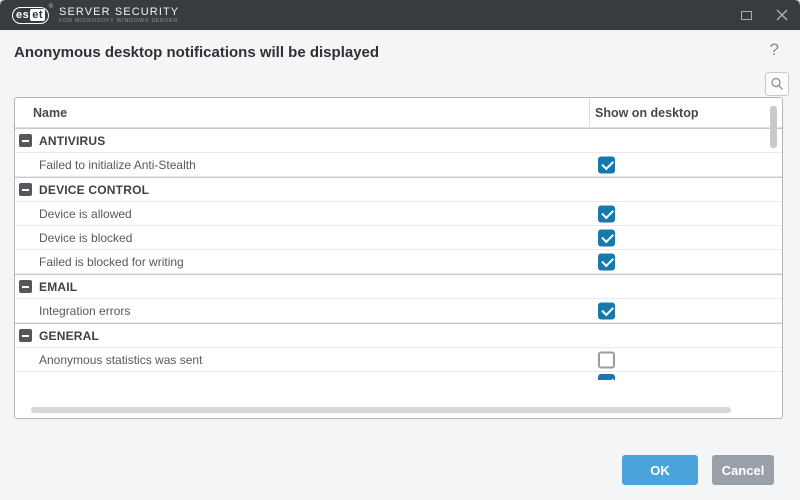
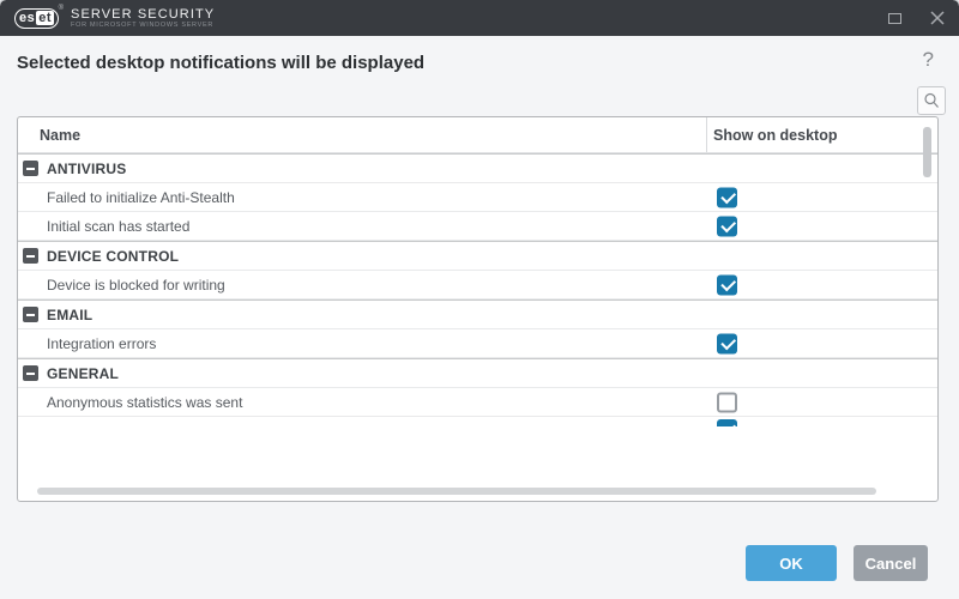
  es
  et
  SERVER SECURITY
- Anonymous desktop notifications will be displayed
+ Selected desktop notifications will be displayed
  ?
  Name
  Show on desktop
  ANTIVIRUS
  Failed to initialize Anti-Stealth
+ Initial scan has started
  DEVICE CONTROL
- Device is allowed
- Device is blocked
- Failed is blocked for writing
+ Device is blocked for writing
  EMAIL
  Integration errors
  GENERAL
  Anonymous statistics was sent
  OK
  Cancel
